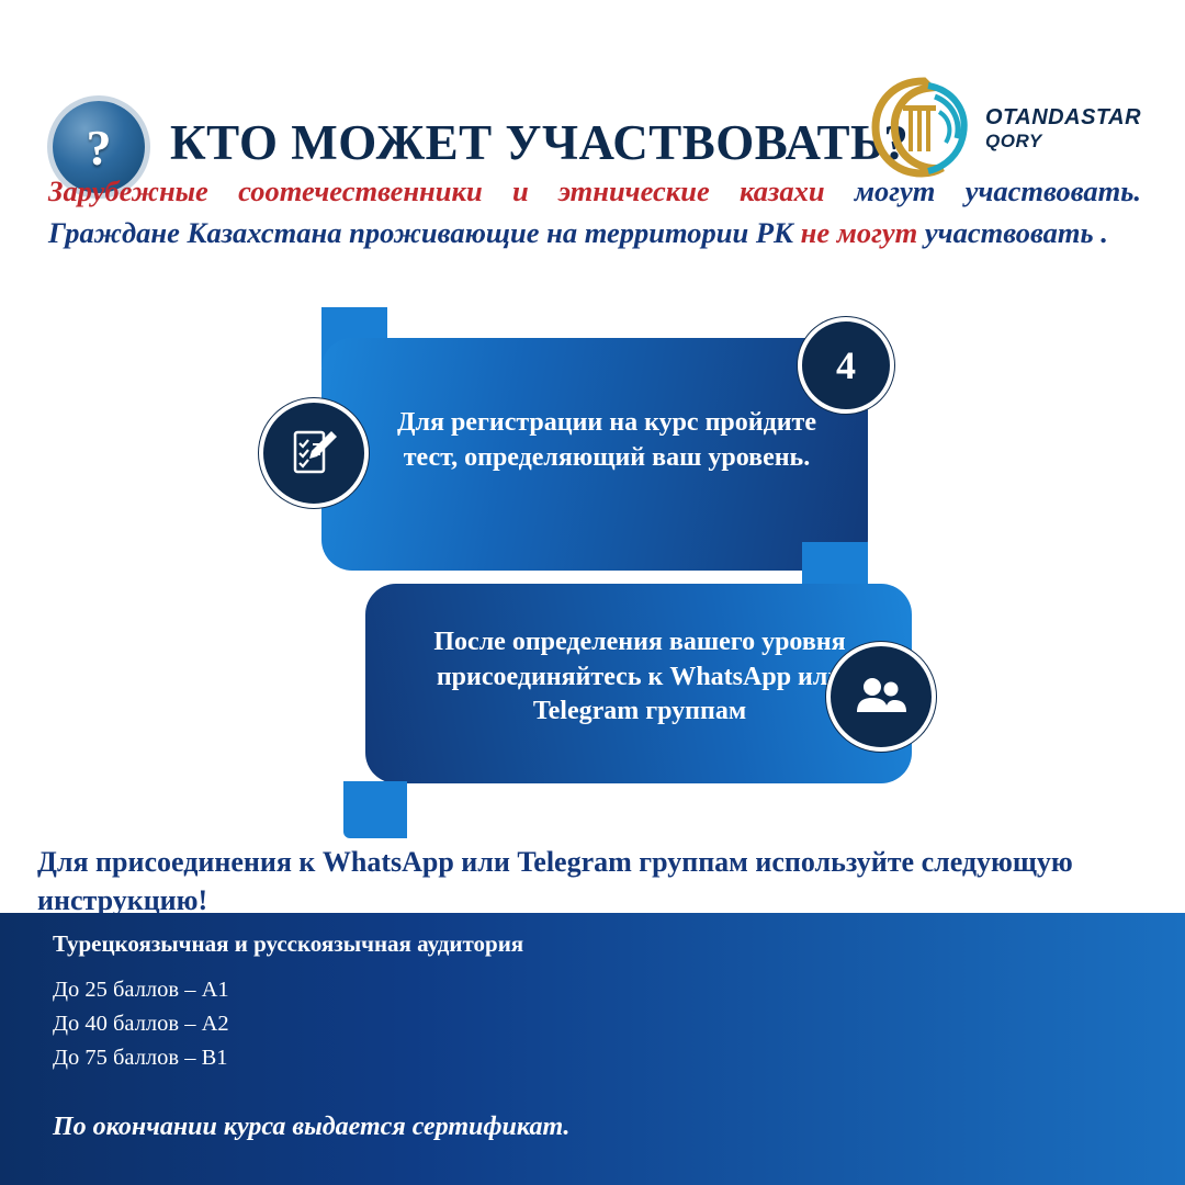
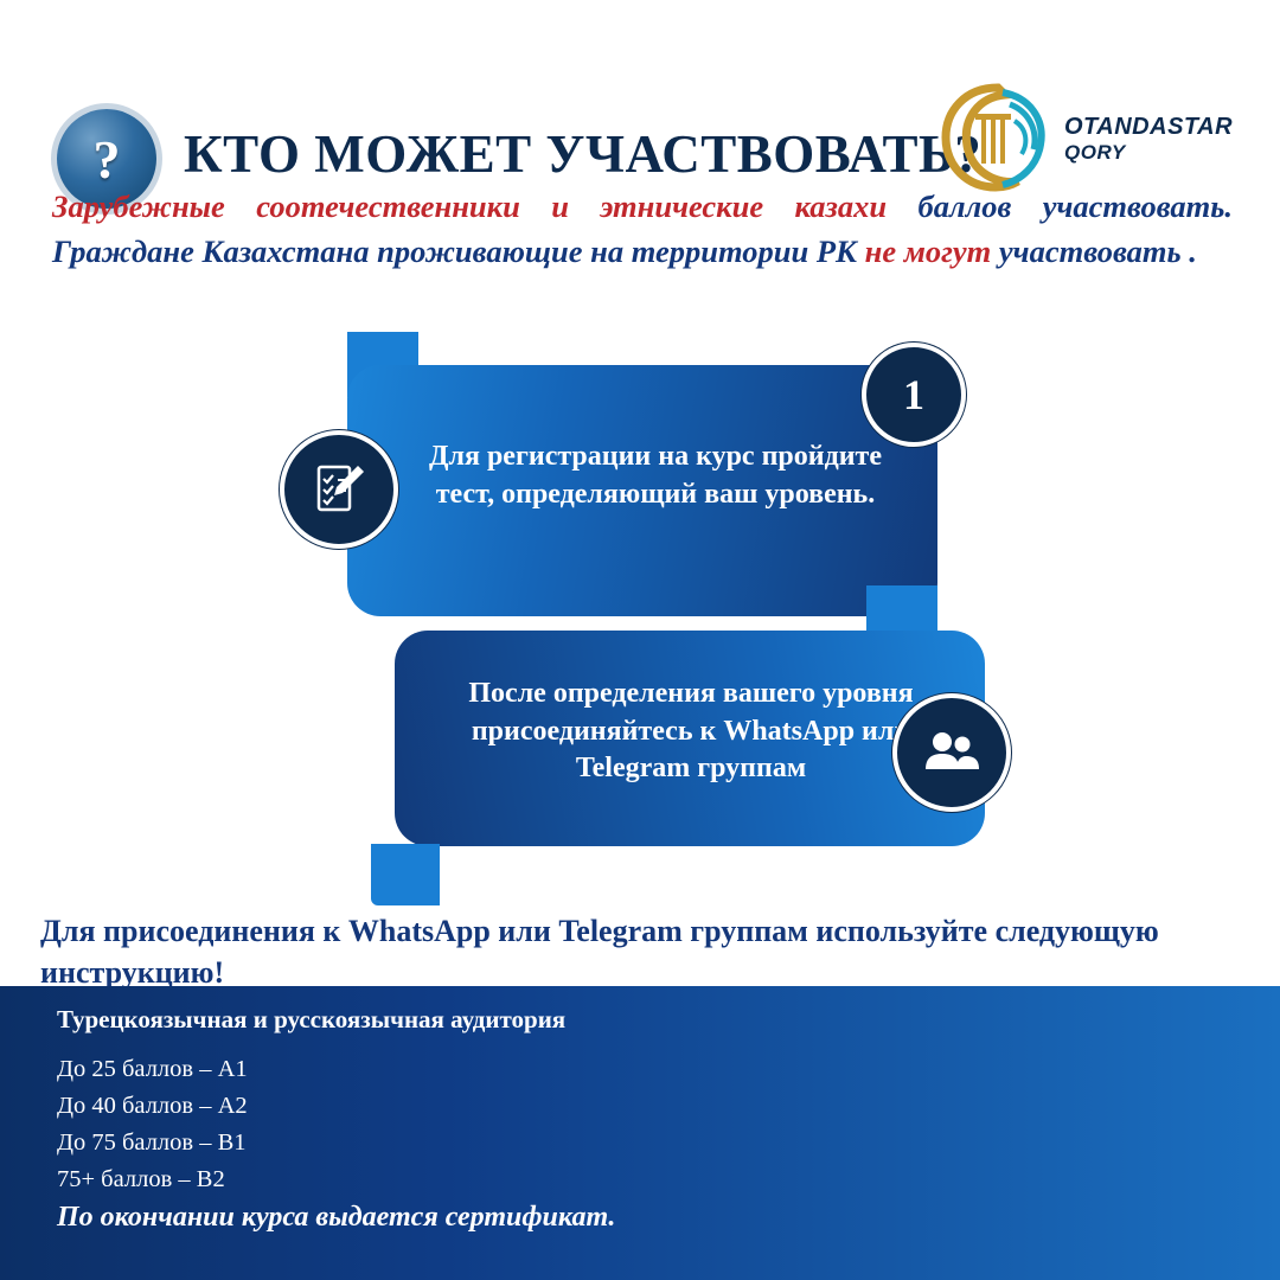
  ?
  КТО МОЖЕТ УЧАСТВОВАТЬ
  OTANDASTAR
  QORY
- Зарубежные соотечественники и этнические казахи могут участвовать. Граждане Казахстана проживающие на территории РК не могут участвовать .
+ Зарубежные соотечественники и этнические казахи баллов участвовать. Граждане Казахстана проживающие на территории РК не могут участвовать .
  Для регистрации на курс пройдите тест, определяющий ваш уровень.
- 4
+ 1
  После определения вашего уровня присоединяйтесь к WhatsApp ил Telegram группам
  Для присоединения к WhatsApp или Telegram группам используйте следующую инструкцию!
  Турецкоязычная и русскоязычная аудитория
  До 25 баллов – А1
  До 40 баллов – А2
  До 75 баллов – В1
+ 75+ баллов – В2
  По окончании курса выдается сертификат.
